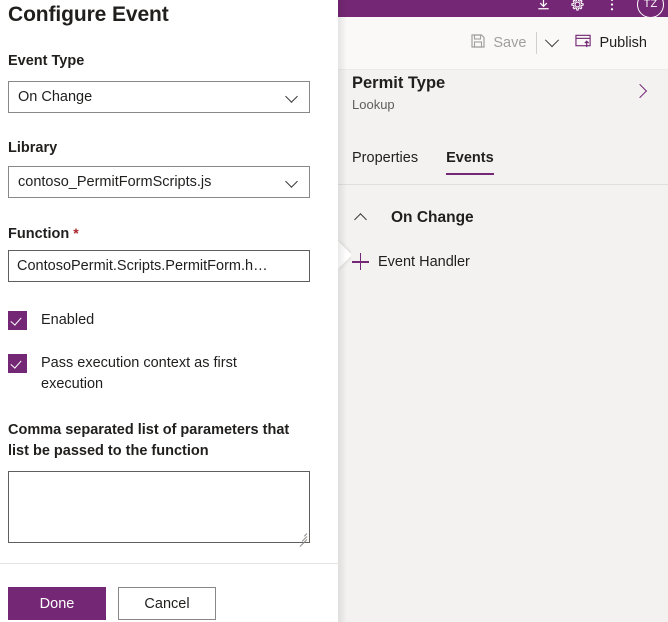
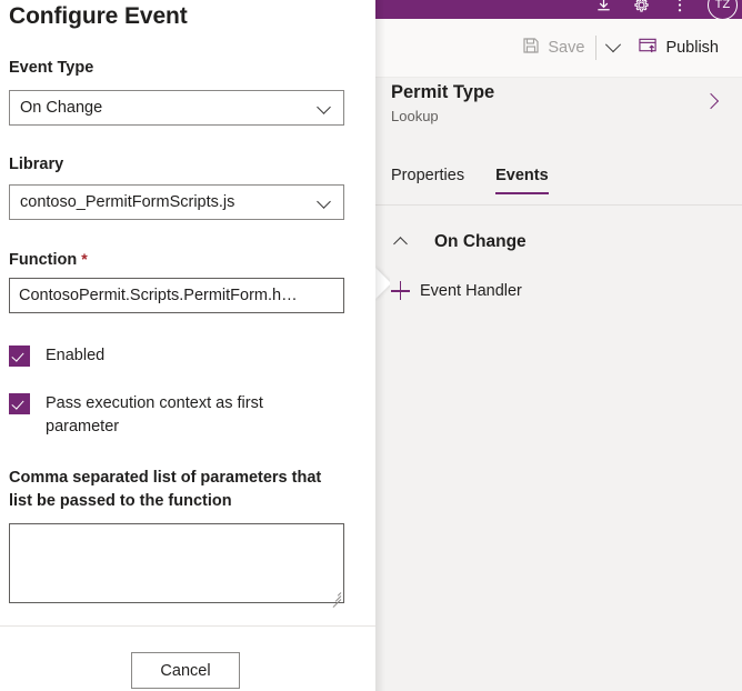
  Configure Event
  Event Type
  On Change
  Library
  contoso_PermitFormScripts.js
  Function *
  ContosoPermit.Scripts.PermitForm.h…
  Enabled
- Pass execution context as first execution
+ Pass execution context as first parameter
  Comma separated list of parameters that list be passed to the function
- Done
  Cancel
  TZ
  Save
  Publish
  Permit Type
  Lookup
  Properties
  Events
  On Change
  Event Handler
